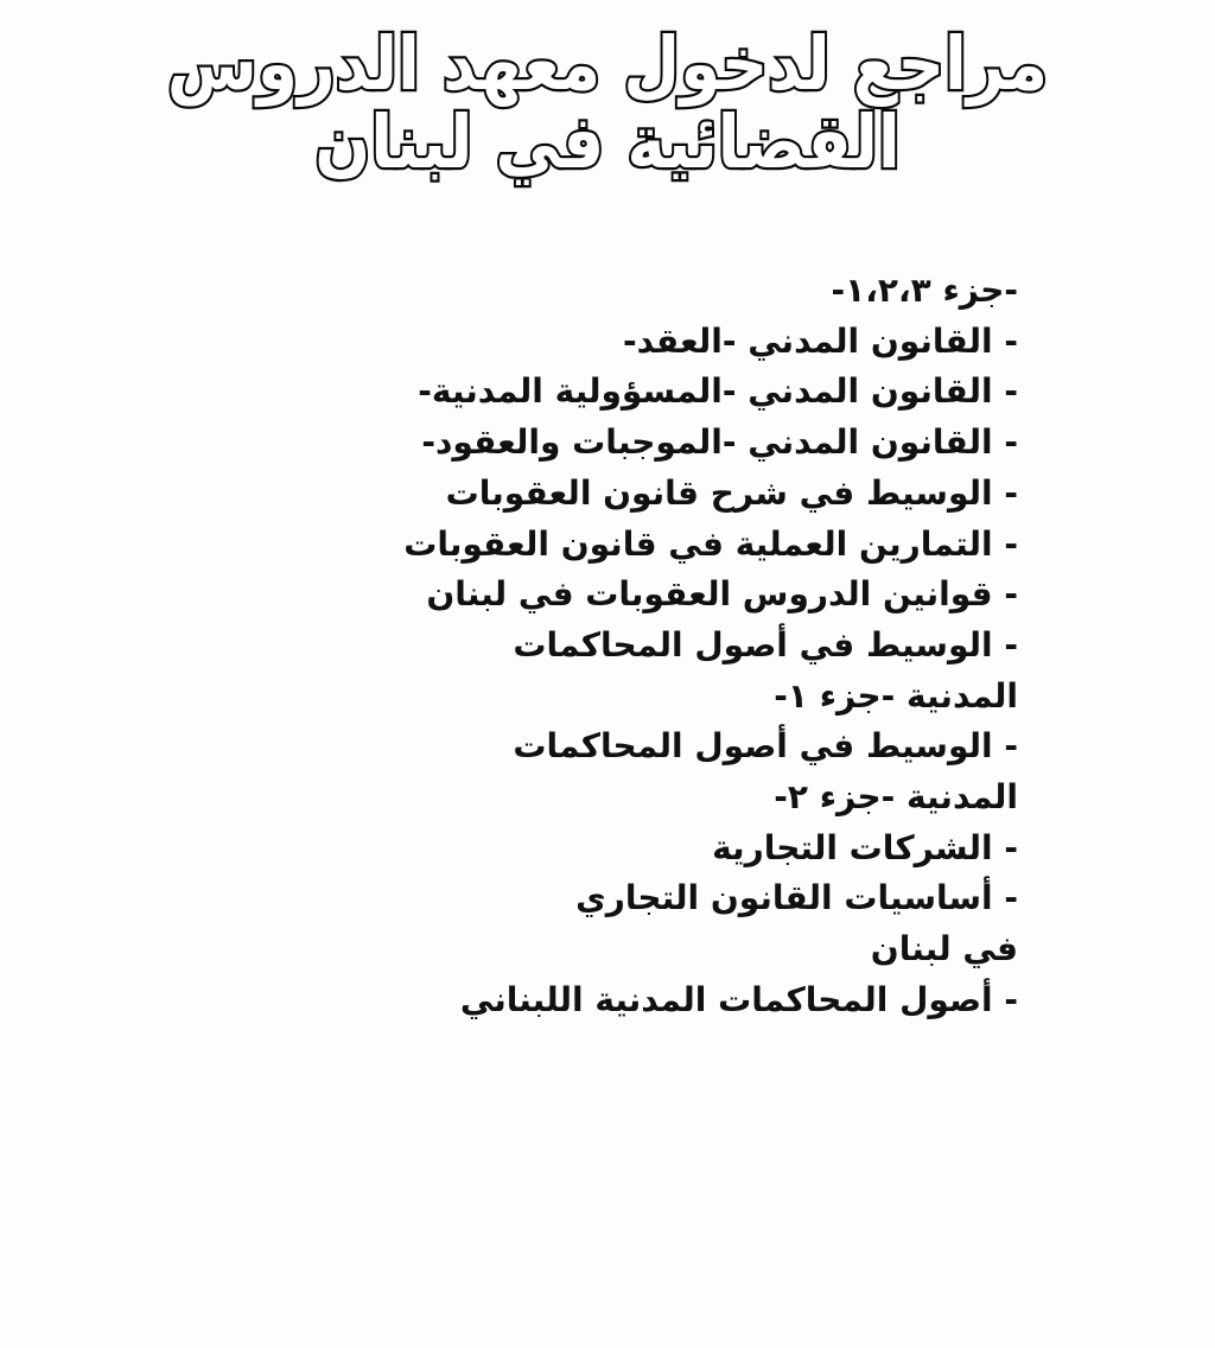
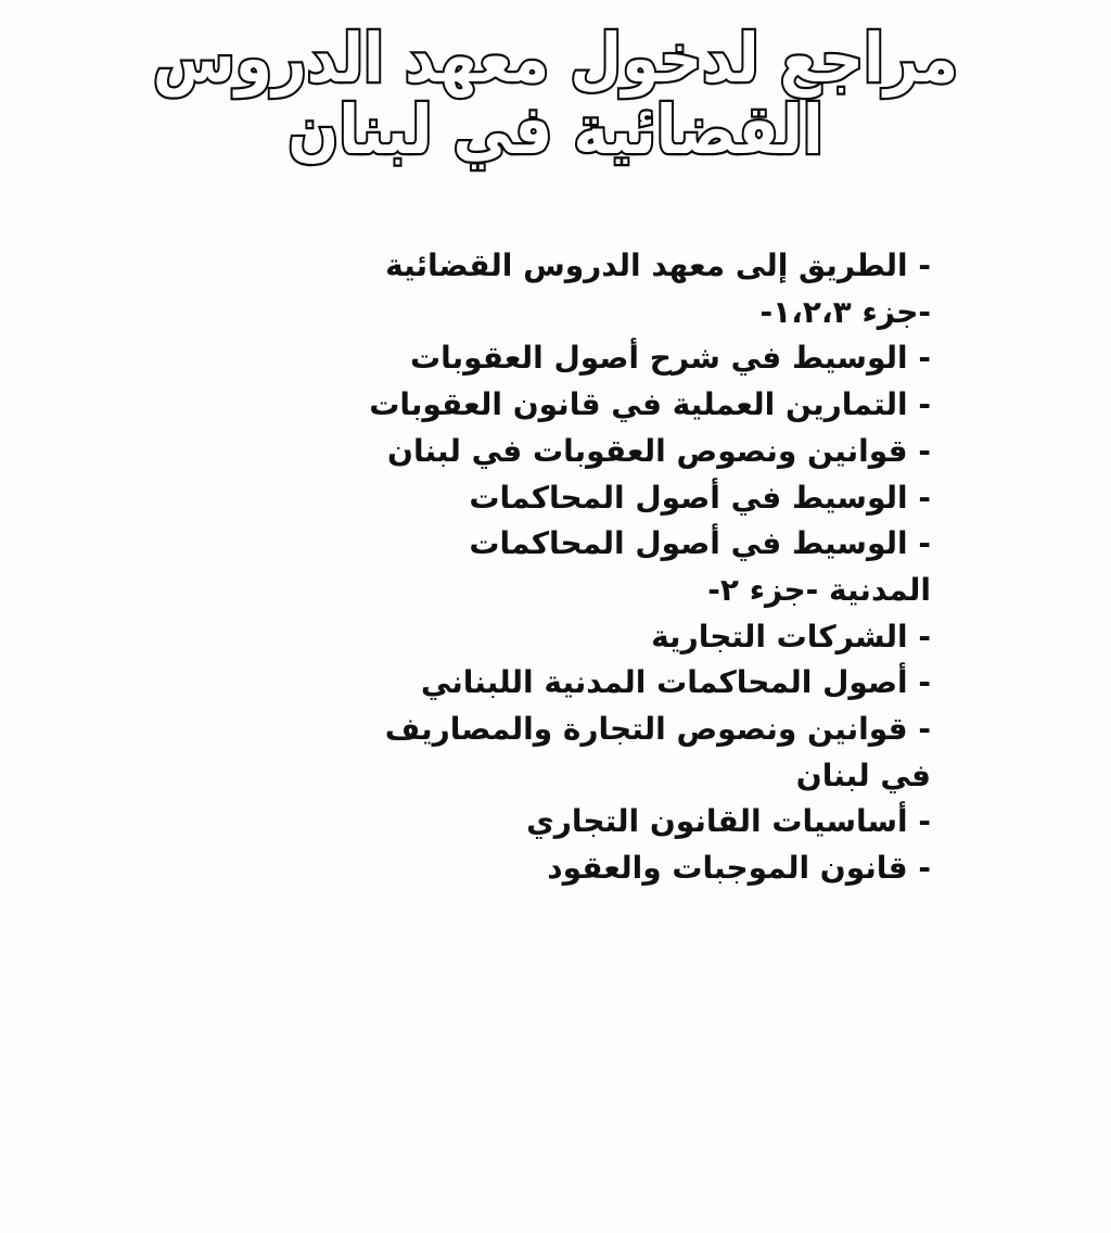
  مراجع لدخول معهد الدروس
  القضائية في لبنان
+ - الطريق إلى معهد الدروس القضائية
  -جزء ١،٢،٣-
- - القانون المدني -العقد-
- - القانون المدني -المسؤولية المدنية-
- - القانون المدني -الموجبات والعقود-
- - الوسيط في شرح قانون العقوبات
+ - الوسيط في شرح أصول العقوبات
  - التمارين العملية في قانون العقوبات
- - قوانين الدروس العقوبات في لبنان
+ - قوانين ونصوص العقوبات في لبنان
  - الوسيط في أصول المحاكمات
- المدنية -جزء ١-
  - الوسيط في أصول المحاكمات
  المدنية -جزء ٢-
  - الشركات التجارية
- - أساسيات القانون التجاري
+ - أصول المحاكمات المدنية اللبناني
+ - قوانين ونصوص التجارة والمصاريف
  في لبنان
- - أصول المحاكمات المدنية اللبناني
+ - أساسيات القانون التجاري
+ - قانون الموجبات والعقود
